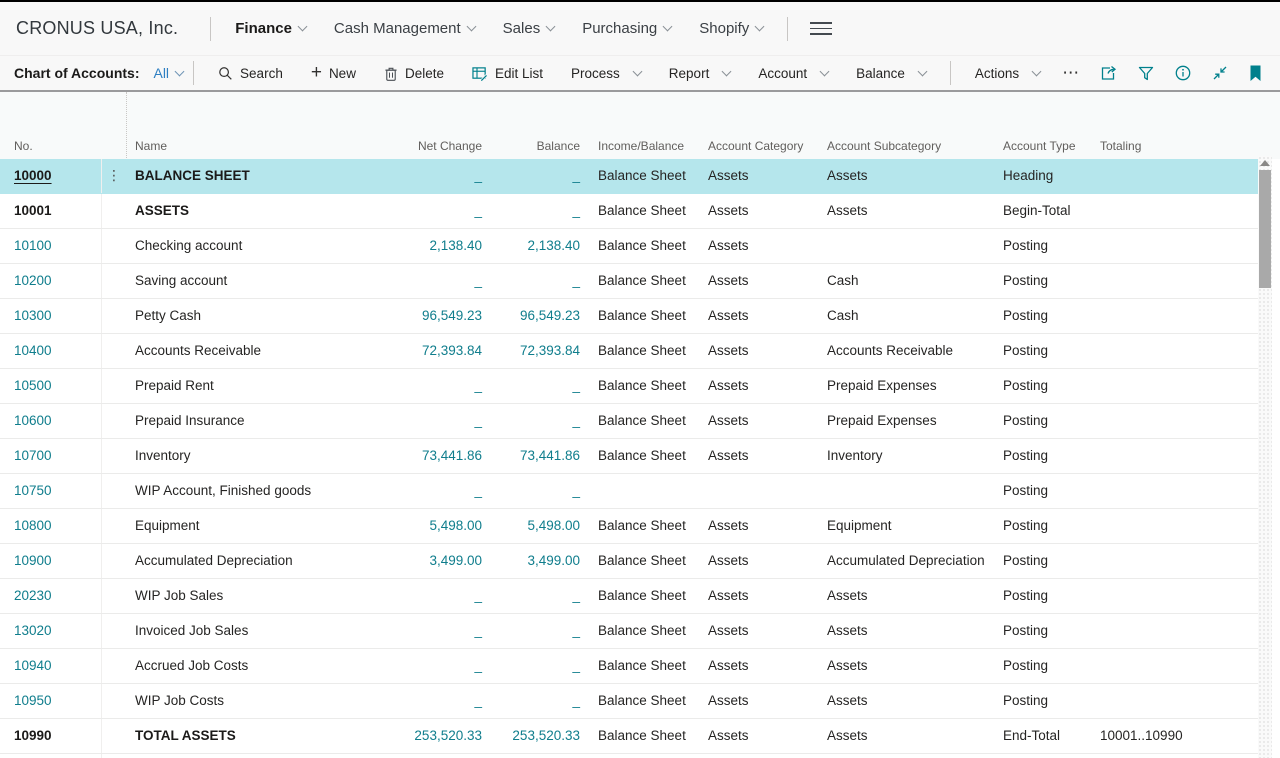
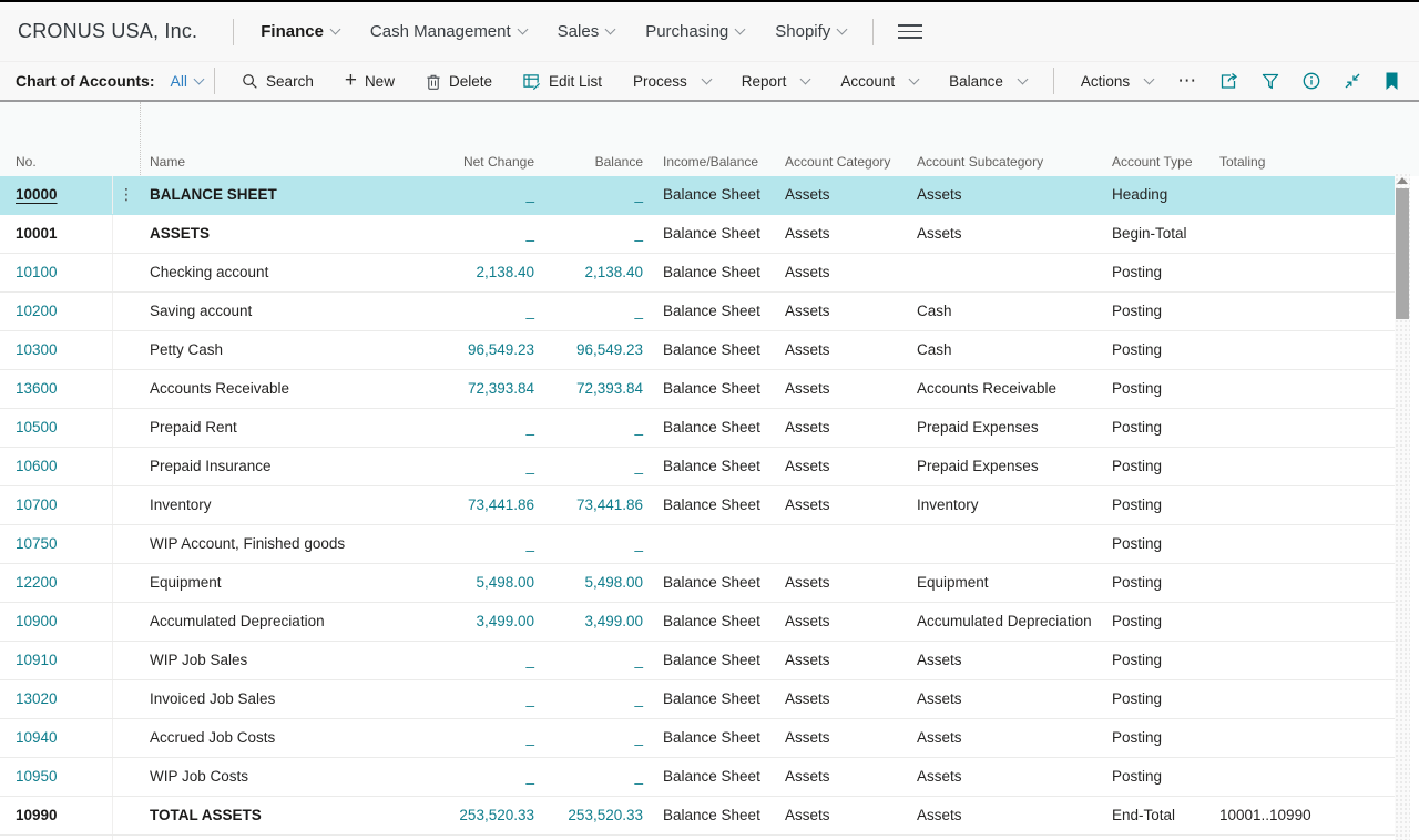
  CRONUS USA, Inc.
  Finance
  Cash Management
  Sales
  Purchasing
  Shopify
  Chart of Accounts:
  All
  Search
  +
  New
  Delete
  Edit List
  Process
  Report
  Account
  Balance
  Actions
  ⋯
  No.
  Name
  Net Change
  Balance
  Income/Balance
  Account Category
  Account Subcategory
  Account Type
  Totaling
  10000
  ⋮
  BALANCE SHEET
  _
  _
  Balance Sheet
  Assets
  Assets
  Heading
  10001
  ASSETS
  _
  _
  Balance Sheet
  Assets
  Assets
  Begin-Total
  10100
  Checking account
  2,138.40
  2,138.40
  Balance Sheet
  Assets
  Posting
  10200
  Saving account
  _
  _
  Balance Sheet
  Assets
  Cash
  Posting
  10300
  Petty Cash
  96,549.23
  96,549.23
  Balance Sheet
  Assets
  Cash
  Posting
- 10400
+ 13600
  Accounts Receivable
  72,393.84
  72,393.84
  Balance Sheet
  Assets
  Accounts Receivable
  Posting
  10500
  Prepaid Rent
  _
  _
  Balance Sheet
  Assets
  Prepaid Expenses
  Posting
  10600
  Prepaid Insurance
  _
  _
  Balance Sheet
  Assets
  Prepaid Expenses
  Posting
  10700
  Inventory
  73,441.86
  73,441.86
  Balance Sheet
  Assets
  Inventory
  Posting
  10750
  WIP Account, Finished goods
  _
  _
  Posting
- 10800
+ 12200
  Equipment
  5,498.00
  5,498.00
  Balance Sheet
  Assets
  Equipment
  Posting
  10900
  Accumulated Depreciation
  3,499.00
  3,499.00
  Balance Sheet
  Assets
  Accumulated Depreciation
  Posting
- 20230
+ 10910
  WIP Job Sales
  _
  _
  Balance Sheet
  Assets
  Assets
  Posting
  13020
  Invoiced Job Sales
  _
  _
  Balance Sheet
  Assets
  Assets
  Posting
  10940
  Accrued Job Costs
  _
  _
  Balance Sheet
  Assets
  Assets
  Posting
  10950
  WIP Job Costs
  _
  _
  Balance Sheet
  Assets
  Assets
  Posting
  10990
  TOTAL ASSETS
  253,520.33
  253,520.33
  Balance Sheet
  Assets
  Assets
  End-Total
  10001..10990
